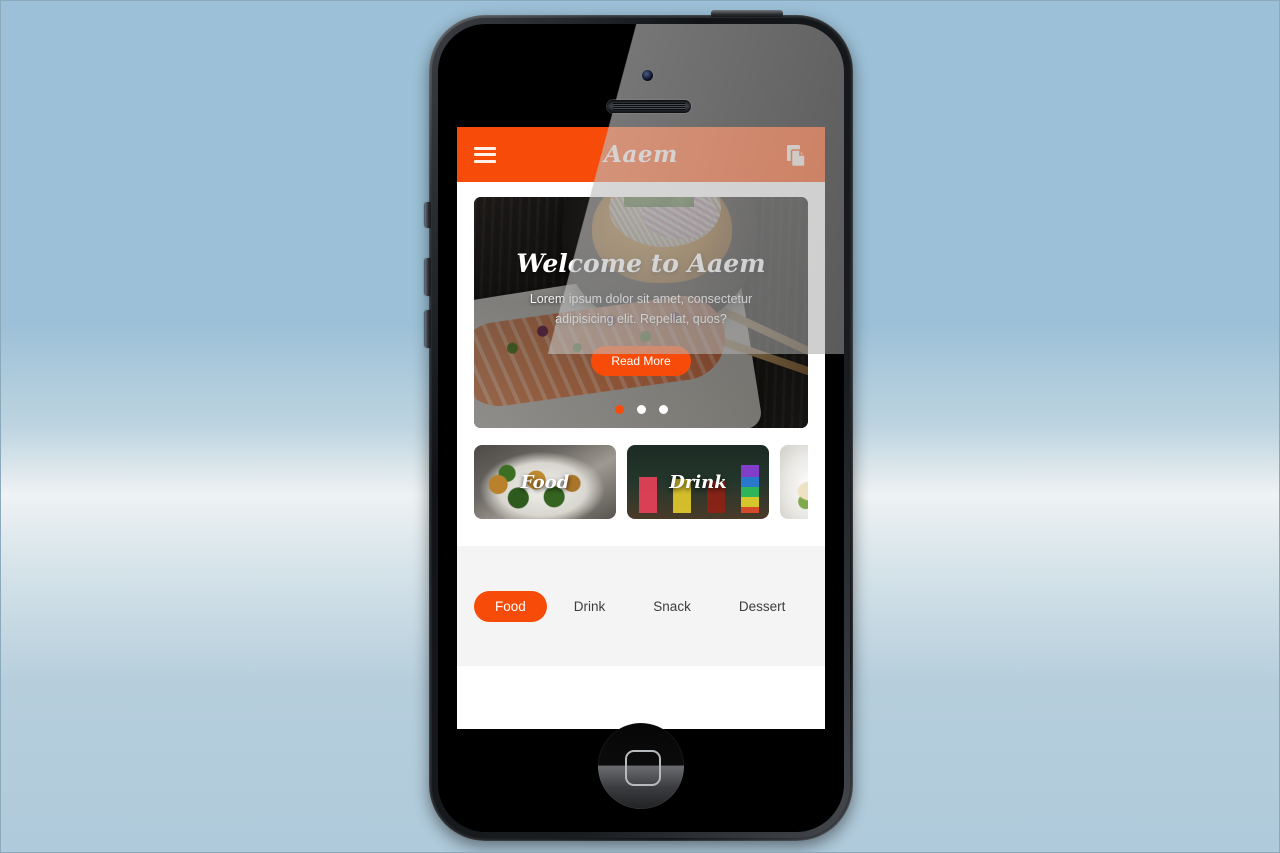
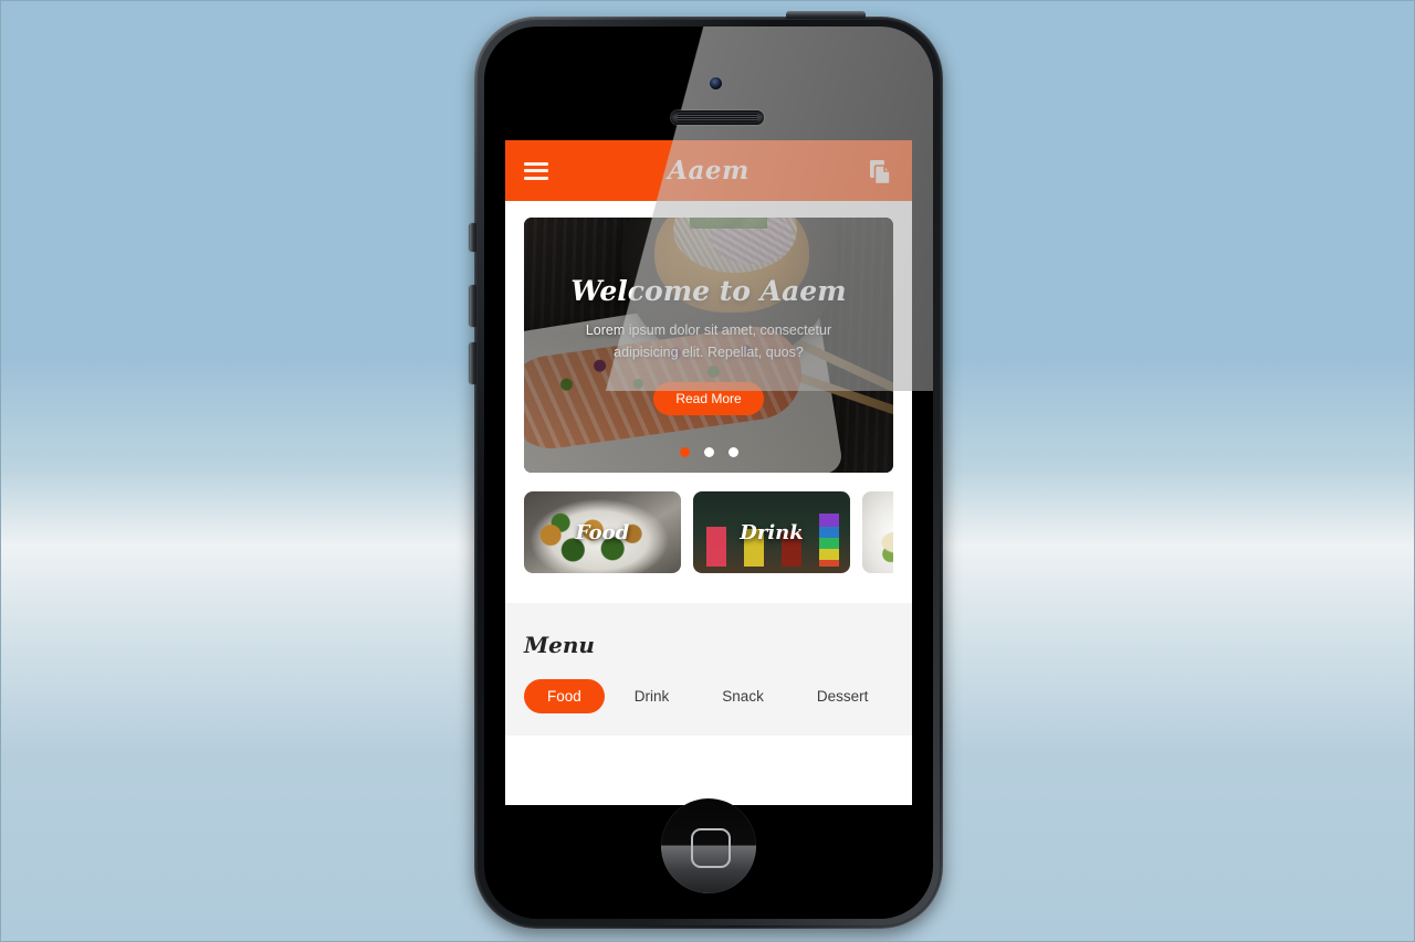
  Read More
  Food
  Drink
+ Menu
  Food
  Drink
  Snack
  Dessert
